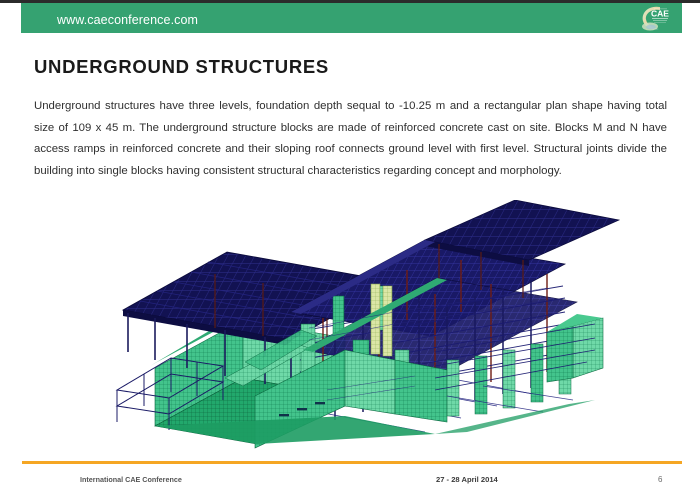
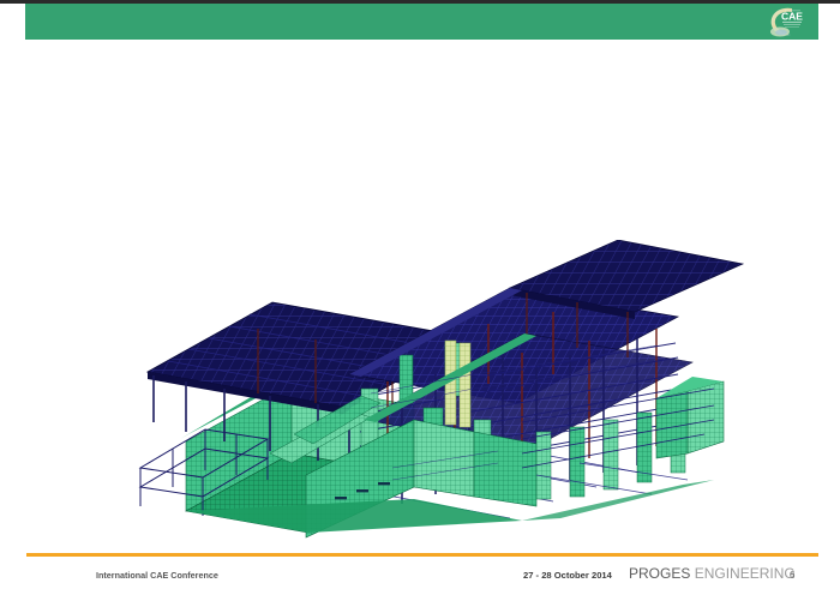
- www.caeconference.com
  CAE
- UNDERGROUND STRUCTURES
- Underground structures have three levels, foundation depth sequal to -10.25 m and a rectangular plan shape having total size of 109 x 45 m. The underground structure blocks are made of reinforced concrete cast on site. Blocks M and N have access ramps in reinforced concrete and their sloping roof connects ground level with first level. Structural joints divide the building into single blocks having consistent structural characteristics regarding concept and morphology.
  International CAE Conference
- 27 - 28 April 2014
+ 27 - 28 October 2014
+ PROGES ENGINEERING
  6
